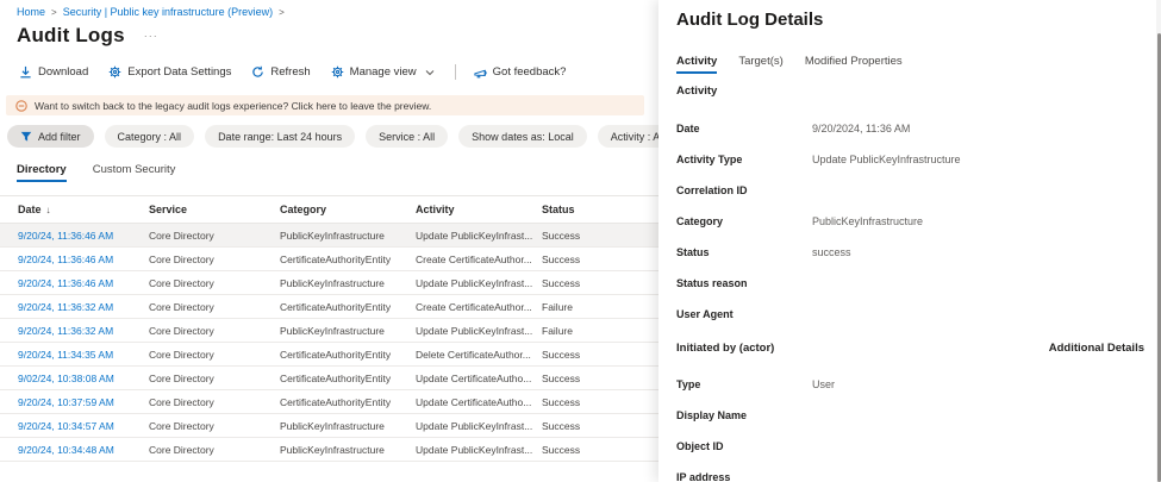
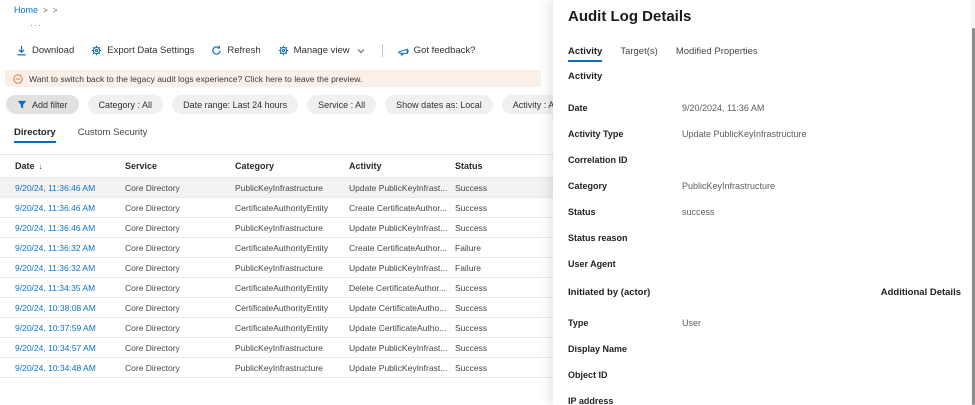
  Home
  >
- Security | Public key infrastructure (Preview)
  >
- Audit Logs
  ···
  Download
  Export Data Settings
  Refresh
  Manage view
  Got feedback?
  Want to switch back to the legacy audit logs experience? Click here to leave the preview.
  Add filter
  Category : All
  Date range: Last 24 hours
  Service : All
  Show dates as: Local
  Activity : A
  Directory
  Custom Security
  Date
  ↓
  Service
  Category
  Activity
  Status
  9/20/24, 11:36:46 AM
  Core Directory
  PublicKeyInfrastructure
  Update PublicKeyInfrast...
  Success
  9/20/24, 11:36:46 AM
  Core Directory
  CertificateAuthorityEntity
  Create CertificateAuthor...
  Success
  9/20/24, 11:36:46 AM
  Core Directory
  PublicKeyInfrastructure
  Update PublicKeyInfrast...
  Success
  9/20/24, 11:36:32 AM
  Core Directory
  CertificateAuthorityEntity
  Create CertificateAuthor...
  Failure
  9/20/24, 11:36:32 AM
  Core Directory
  PublicKeyInfrastructure
  Update PublicKeyInfrast...
  Failure
  9/20/24, 11:34:35 AM
  Core Directory
  CertificateAuthorityEntity
  Delete CertificateAuthor...
  Success
- 9/02/24, 10:38:08 AM
+ 9/20/24, 10:38:08 AM
  Core Directory
  CertificateAuthorityEntity
  Update CertificateAutho...
  Success
  9/20/24, 10:37:59 AM
  Core Directory
  CertificateAuthorityEntity
  Update CertificateAutho...
  Success
  9/20/24, 10:34:57 AM
  Core Directory
  PublicKeyInfrastructure
  Update PublicKeyInfrast...
  Success
  9/20/24, 10:34:48 AM
  Core Directory
  PublicKeyInfrastructure
  Update PublicKeyInfrast...
  Success
  Audit Log Details
  Activity
  Target(s)
  Modified Properties
  Activity
  Date
  9/20/2024, 11:36 AM
  Activity Type
  Update PublicKeyInfrastructure
  Correlation ID
  Category
  PublicKeyInfrastructure
  Status
  success
  Status reason
  User Agent
  Initiated by (actor)
  Additional Details
  Type
  User
  Display Name
  Object ID
  IP address
